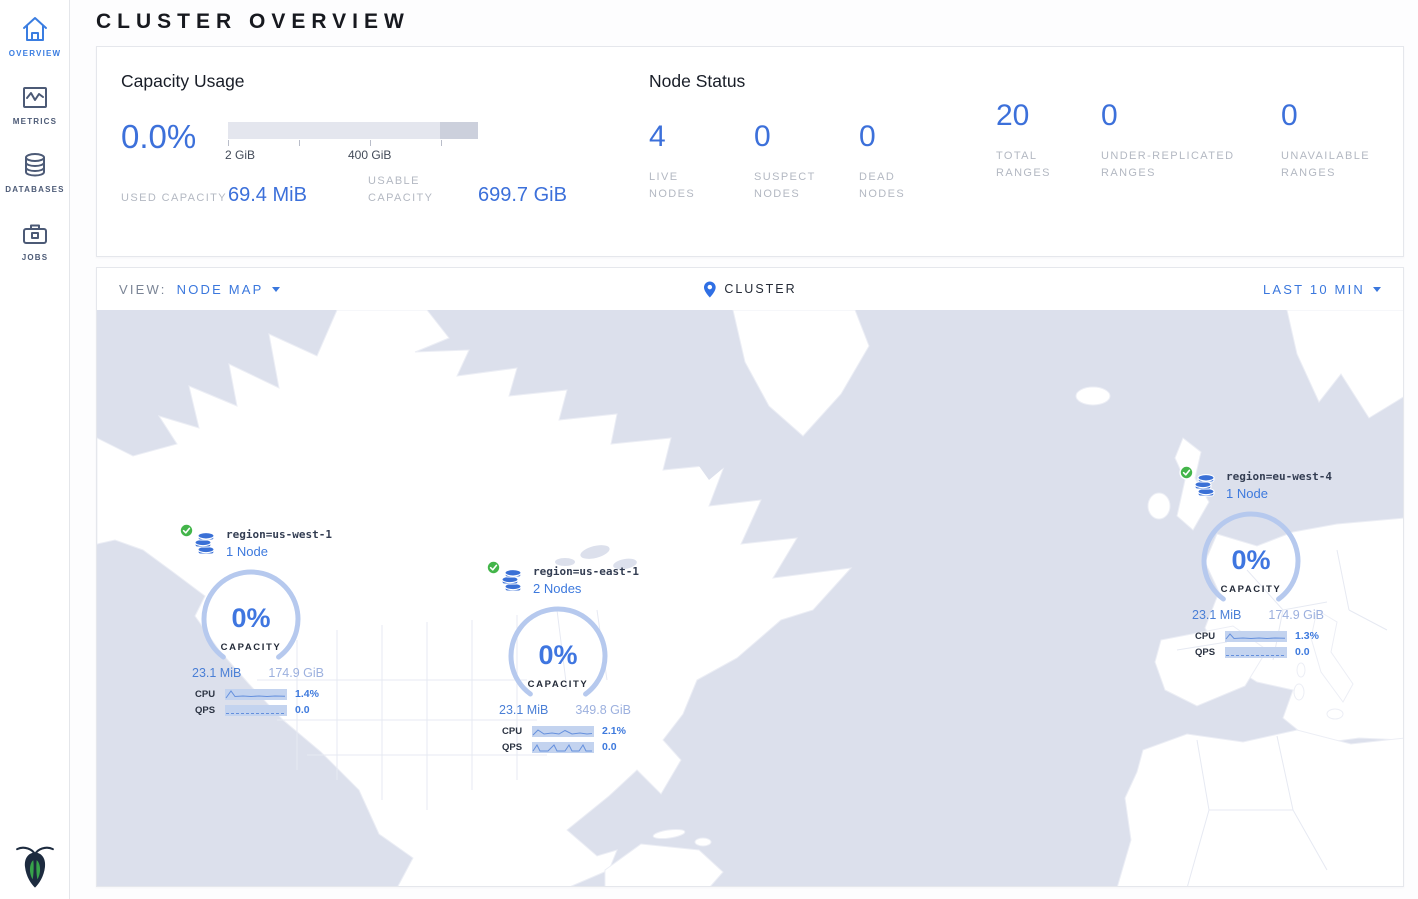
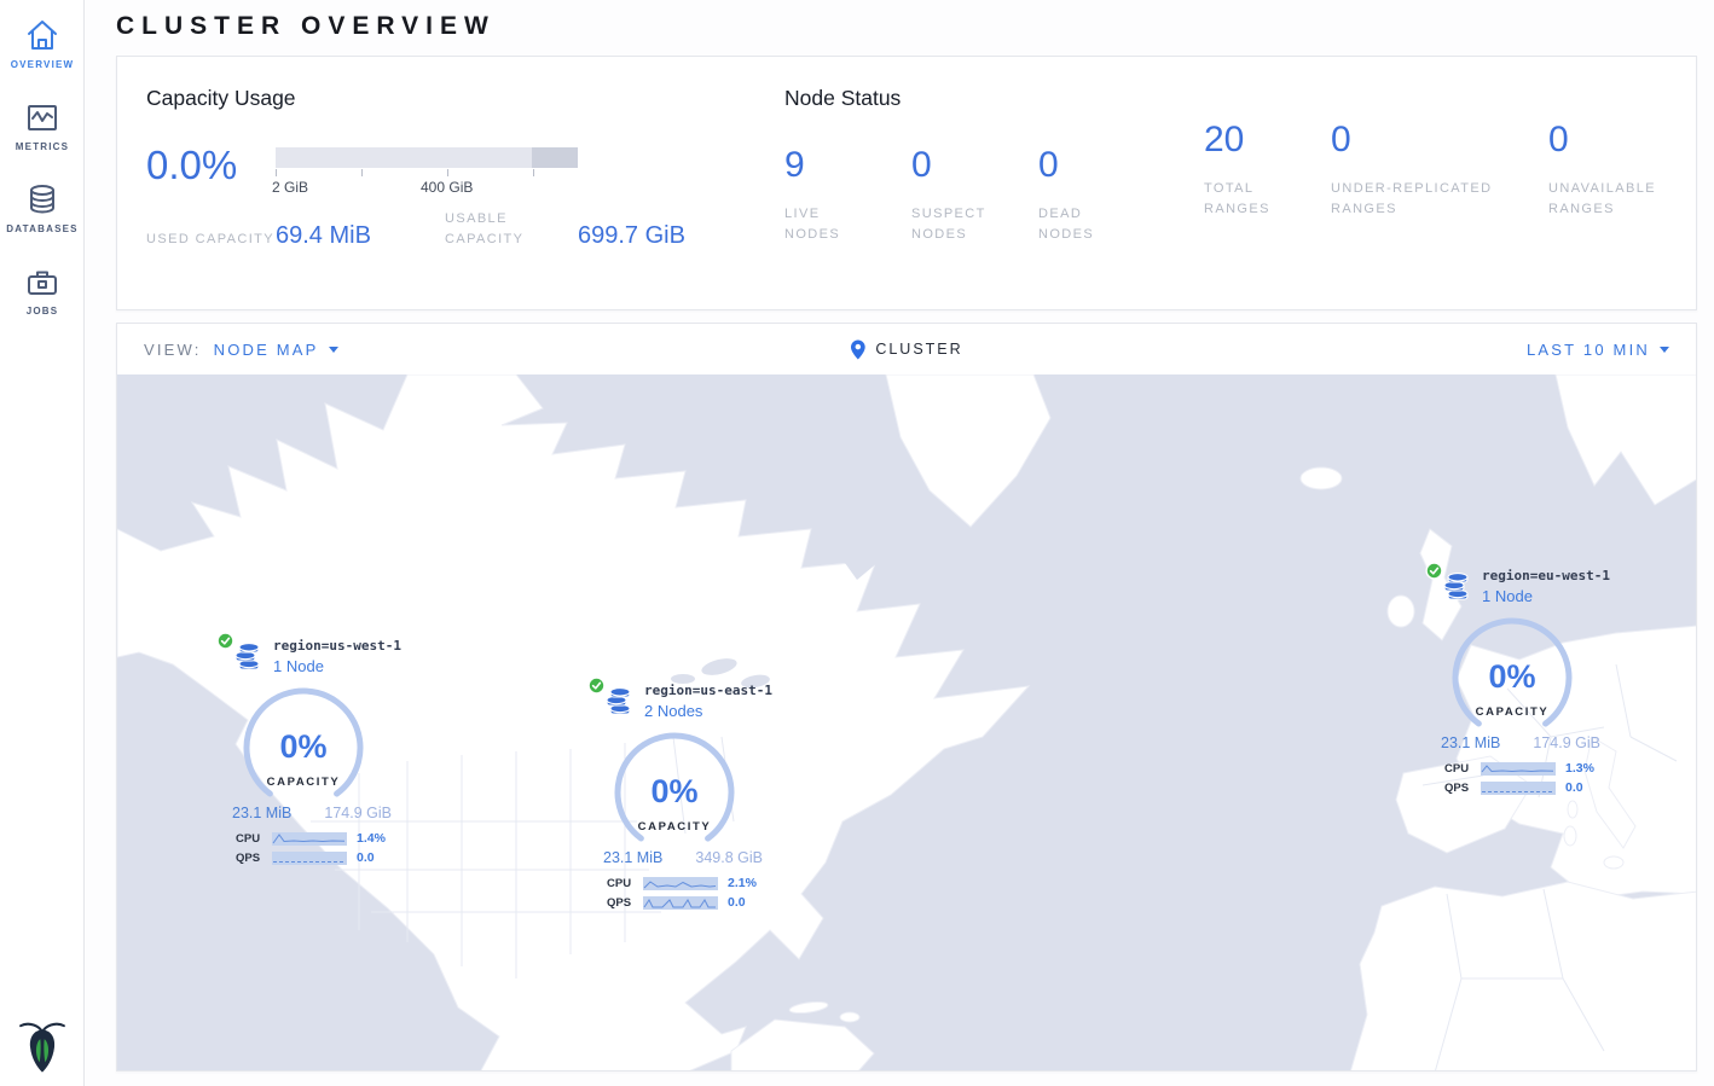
  OVERVIEW
  METRICS
  DATABASES
  JOBS
  CLUSTER OVERVIEW
  Capacity Usage
  0.0%
  2 GiB
  400 GiB
  USED CAPACITY
  69.4 MiB
  USABLE CAPACITY
  699.7 GiB
  Node Status
- 4
+ 9
  LIVE NODES
  0
  SUSPECT NODES
  0
  DEAD NODES
  20
  TOTAL RANGES
  0
  UNDER-REPLICATED RANGES
  0
  UNAVAILABLE RANGES
  VIEW:
  NODE MAP
  CLUSTER
  LAST 10 MIN
  region=us-west-1
  1 Node
  0%
  CAPACITY
  23.1 MiB
  174.9 GiB
  CPU
  1.4%
  QPS
  0.0
  region=us-east-1
  2 Nodes
  0%
  CAPACITY
  23.1 MiB
  349.8 GiB
  CPU
  2.1%
  QPS
  0.0
- region=eu-west-4
+ region=eu-west-1
  1 Node
  0%
  CAPACITY
  23.1 MiB
  174.9 GiB
  CPU
  1.3%
  QPS
  0.0
